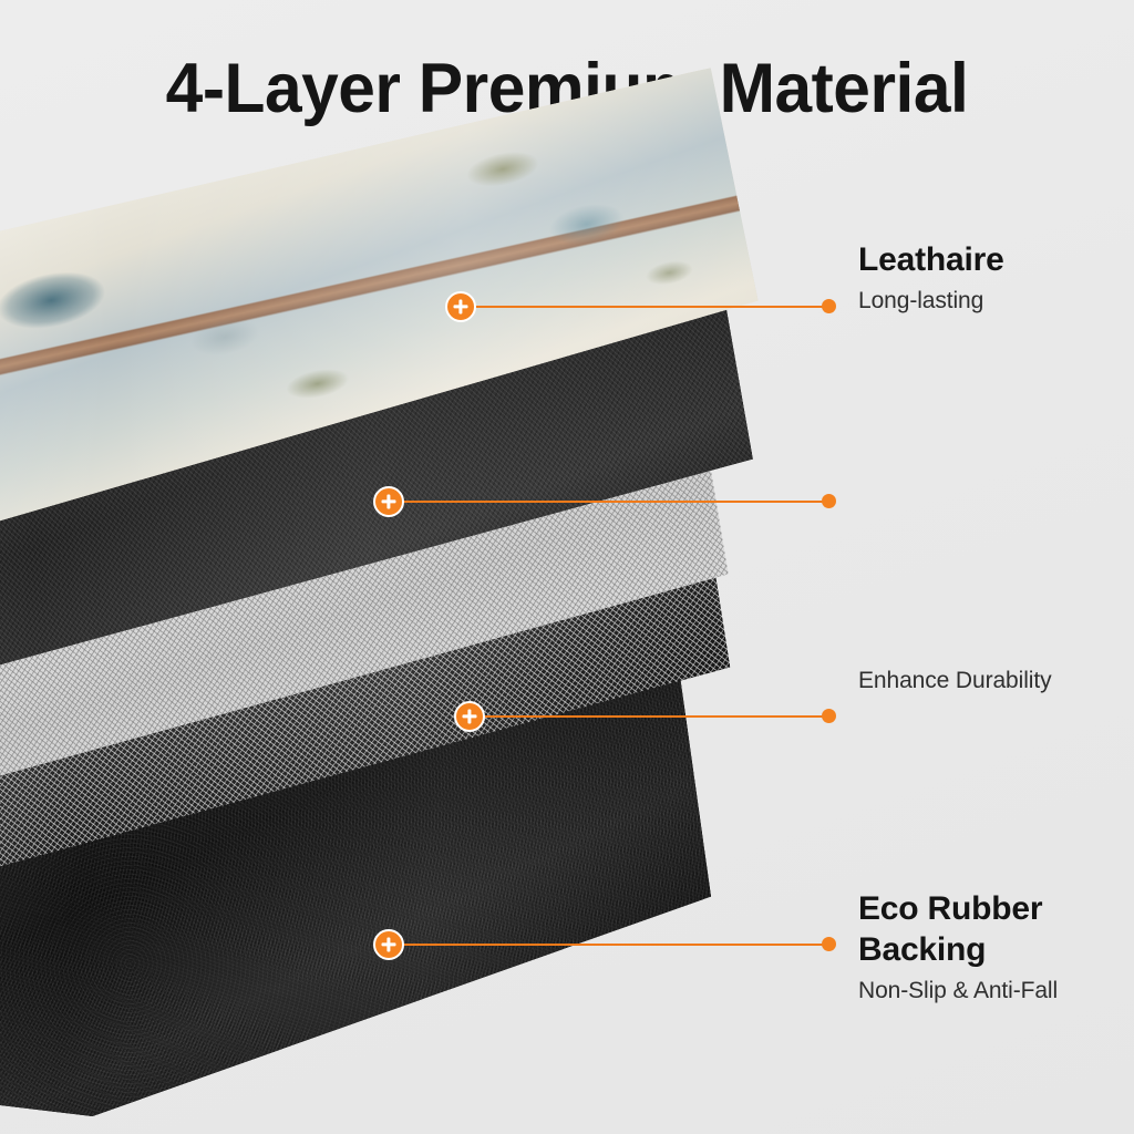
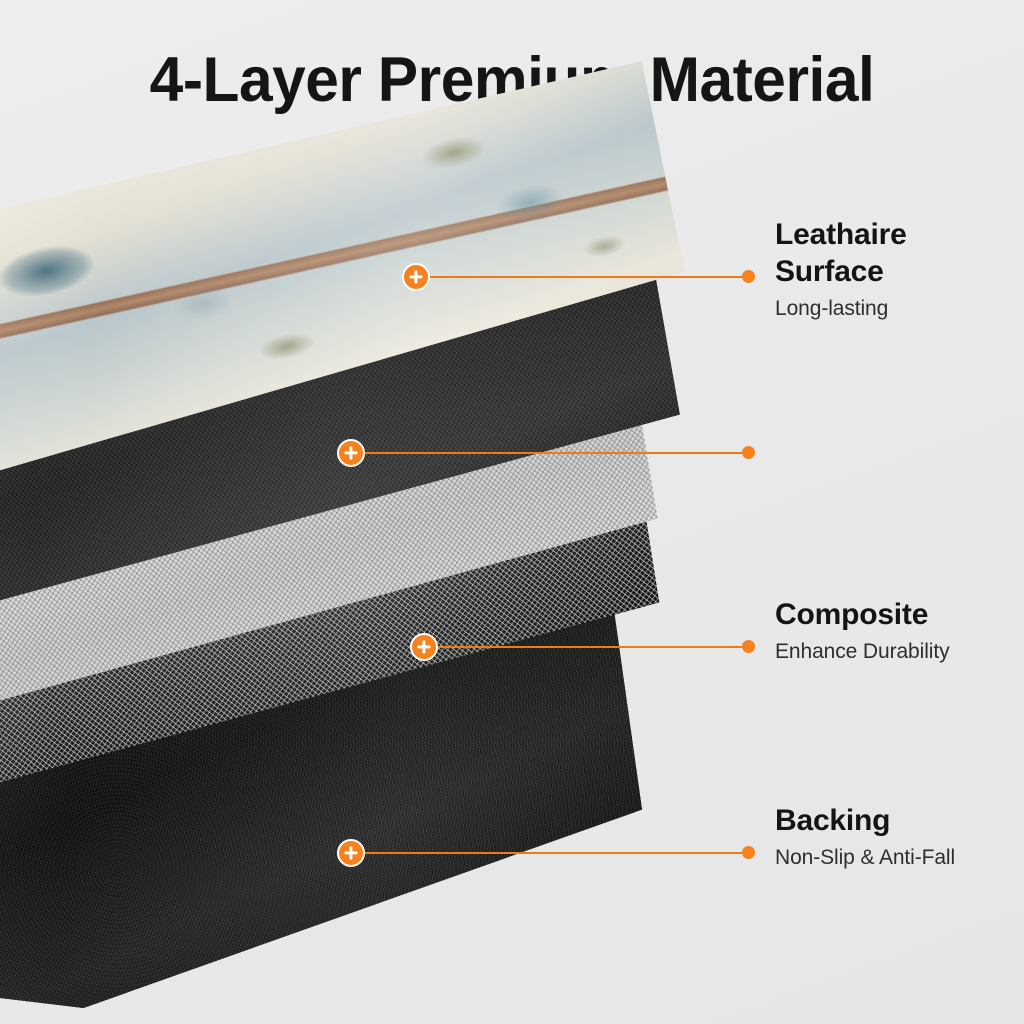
  4-Layer Premi Material
  Leathaire
+ Surface
  Long-lasting
+ Composite
  Enhance Durability
- Eco Rubber
  Backing
  Non-Slip & Anti-Fall
